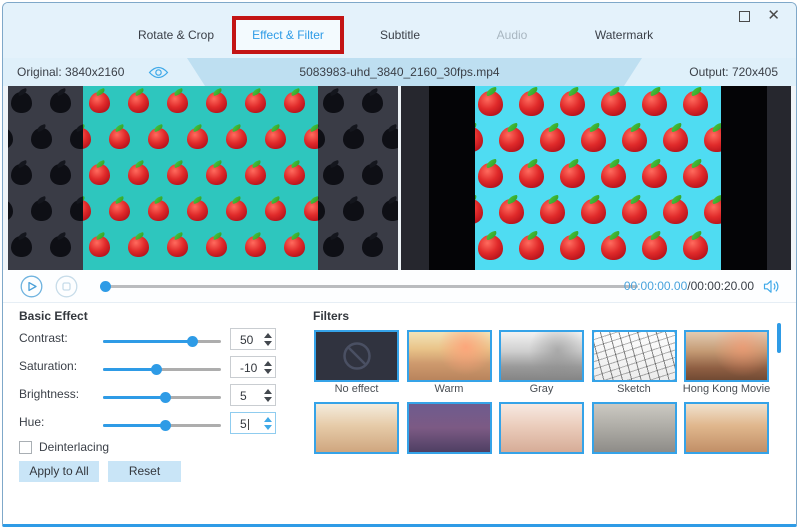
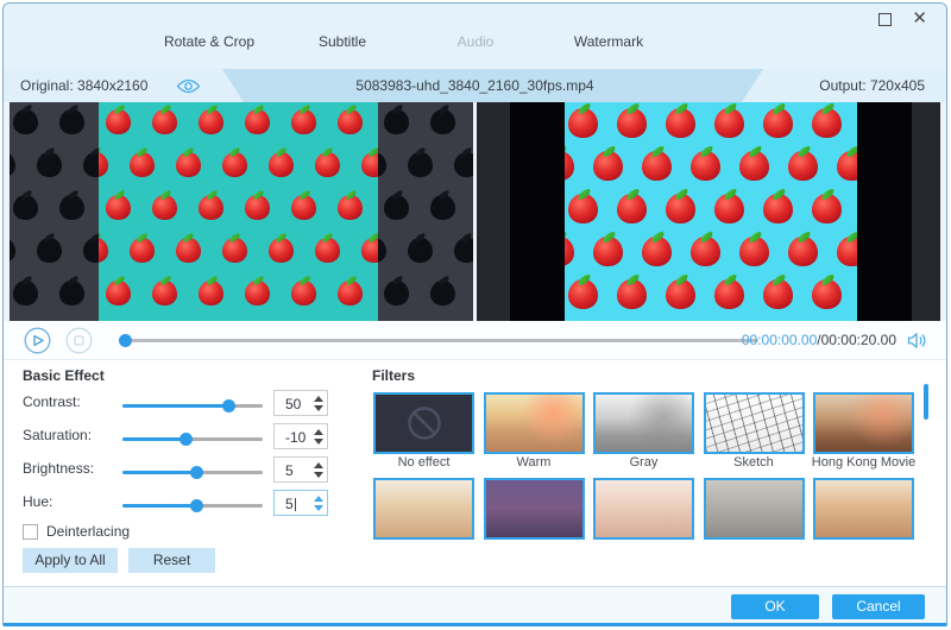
  Rotate & Crop
- Effect & Filter
  Subtitle
  Audio
  Watermark
  ✕
  5083983-uhd_3840_2160_30fps.mp4
  Original: 3840x2160
  Output: 720x405
  00:00:00.00/00:00:20.00
  Basic Effect
  Contrast:
  50
  Saturation:
  -10
  Brightness:
  5
  Hue:
  5
  Deinterlacing
  Apply to All
  Reset
  Filters
  No effect
  Warm
  Gray
  Sketch
  Hong Kong Movie
+ OK
+ Cancel
